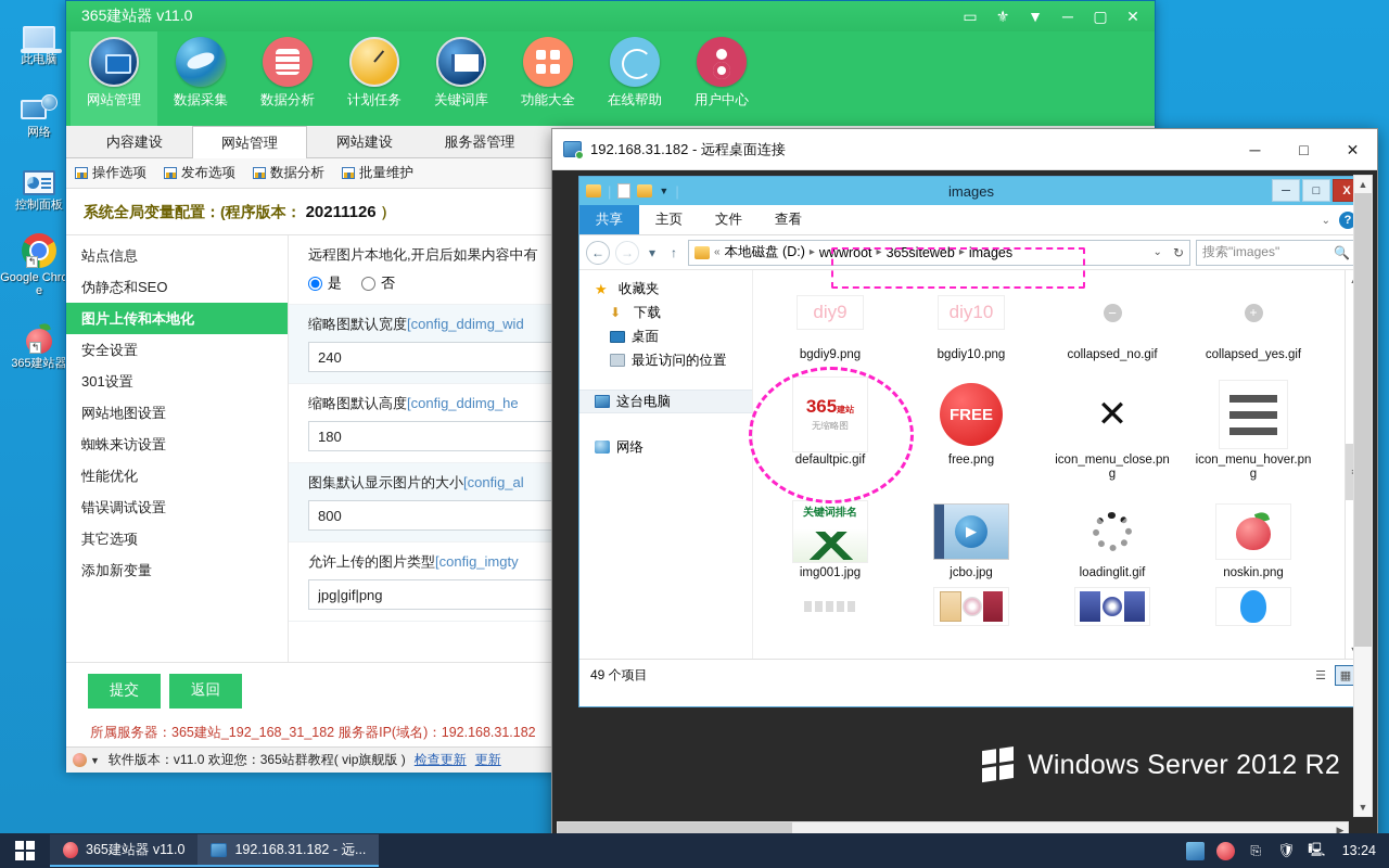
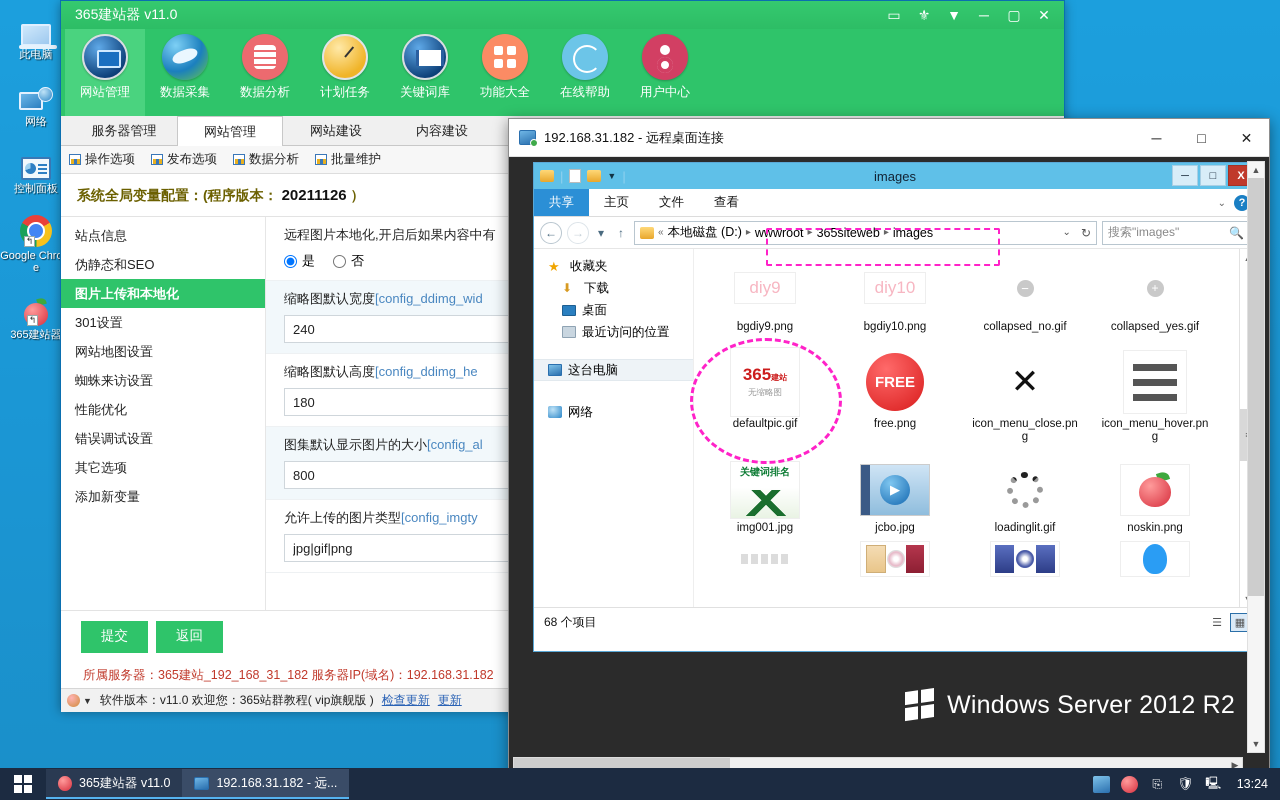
  此电脑
  网络
  控制面板
  ↰
  Google Chre
  ↰
  365建站器
  365建站器 v11.0
  ▭
  ⚜
  ▼
  ─
  ▢
  ✕
  网站管理
  数据采集
  数据分析
  计划任务
  关键词库
  功能大全
  在线帮助
  用户中心
- 内容建设
+ 服务器管理
  网站管理
  网站建设
- 服务器管理
+ 内容建设
  操作选项
  发布选项
  数据分析
  批量维护
  系统全局变量配置：(程序版本： 20211126 ）
  站点信息
  伪静态和SEO
  图片上传和本地化
- 安全设置
  301设置
  网站地图设置
  蜘蛛来访设置
  性能优化
  错误调试设置
  其它选项
  添加新变量
  远程图片本地化,开启后如果内容中有
  是
  否
  缩略图默认宽度[config_ddimg_wid
  240
  缩略图默认高度[config_ddimg_he
  180
  图集默认显示图片的大小[config_al
  800
  允许上传的图片类型[config_imgty
  jpg|gif|png
  提交
  返回
  所属服务器：365建站_192_168_31_182 服务器IP(域名)：192.168.31.182
  ▼
  软件版本：v11.0 欢迎您：365站群教程( vip旗舰版 )
  检查更新
  更新
  192.168.31.182 - 远程桌面连接
  ─
  □
  ✕
  |
  ▼
  |
  images
  ─
  □
  X
  共享
  主页
  文件
  查看
  ⌄
  ?
  ←
  →
  ▾
  ↑
  «
  本地磁盘 (D:)
  ▸
  wwwroot
  ▸
  365siteweb
  ▸
  images
  ⌄
  ↻
  搜索"images"
  🔍
  ★
  收藏夹
  ⬇
  下载
  桌面
  最近访问的位置
  这台电脑
  网络
  diy9
  bgdiy9.png
  diy10
  bgdiy10.png
  −
  collapsed_no.gif
  +
  collapsed_yes.gif
  365建站
  无缩略图
  defaultpic.gif
  FREE
  free.png
  ✕
  icon_menu_close.png
  icon_menu_hover.png
  关键词排名
  img001.jpg
  ▶
  jcbo.jpg
  loadinglit.gif
  noskin.png
- 49 个项目
+ 68 个项目
  ☰
  ▦
  Windows Server 2012 R2
  ▲
  ▼
  ▶
  365建站器 v11.0
  192.168.31.182 - 远...
  ⎘
  🛡
  🖳
  13:24
